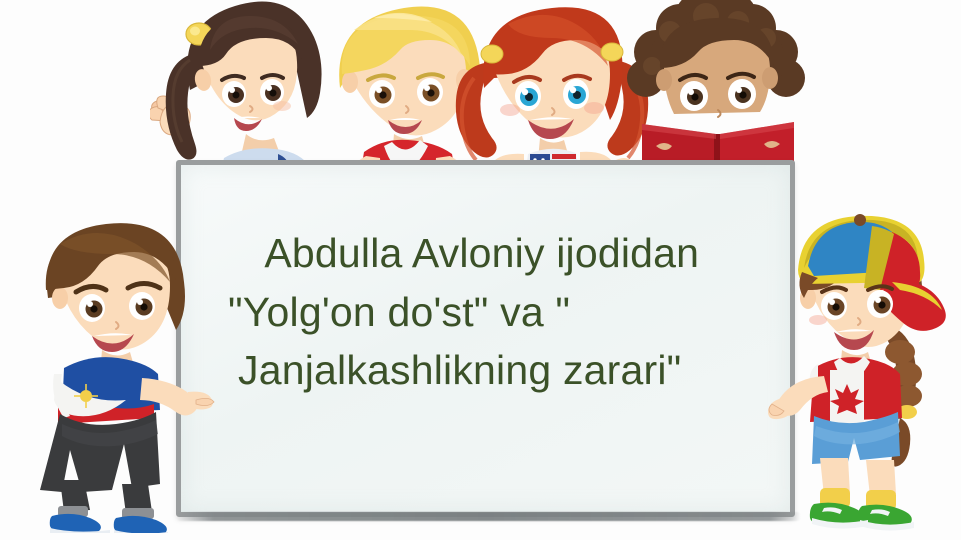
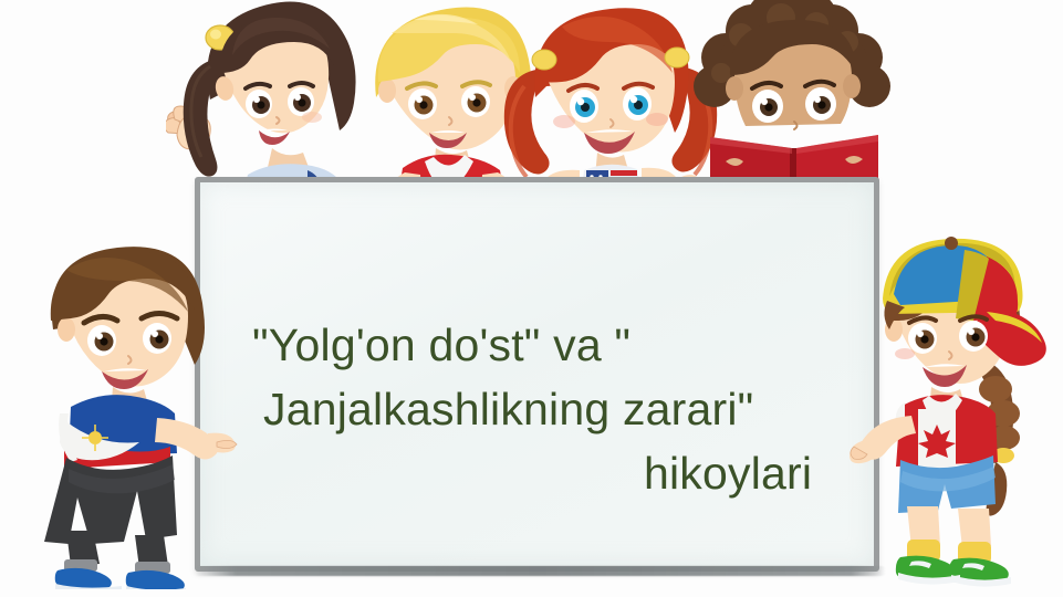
- Abdulla Avloniy ijodidan
  "Yolg'on do'st" va "
  Janjalkashlikning zarari"
+ hikoylari
